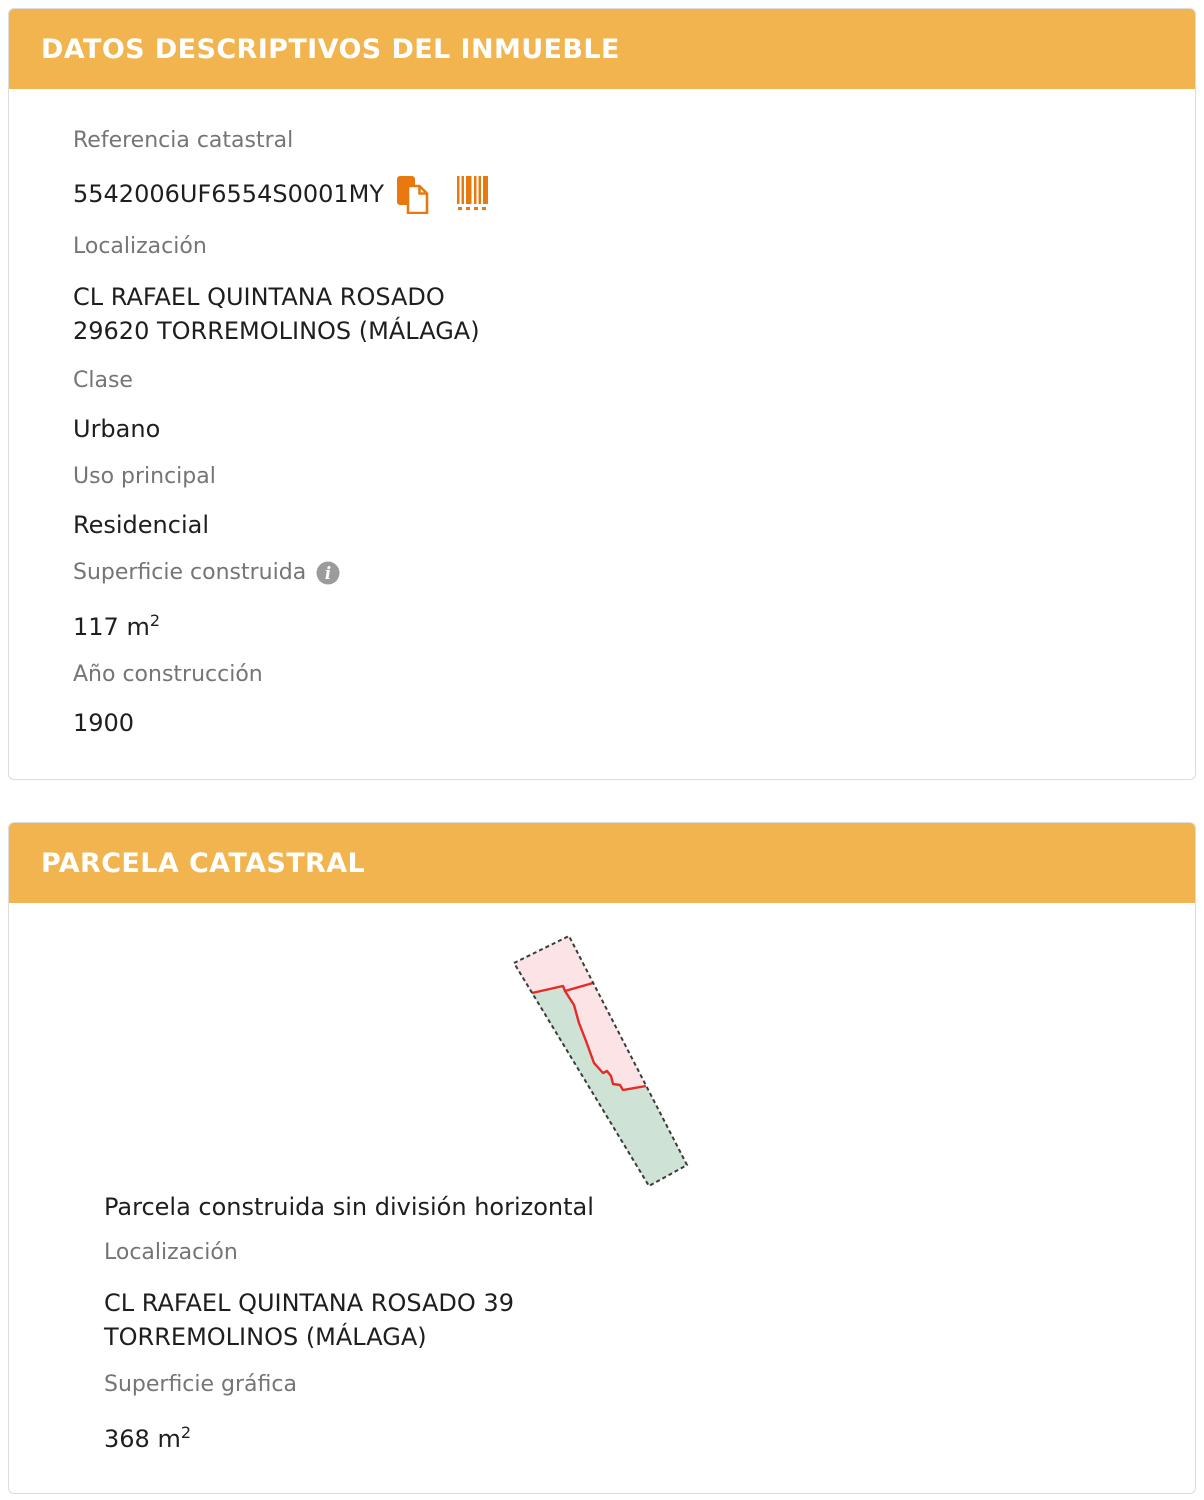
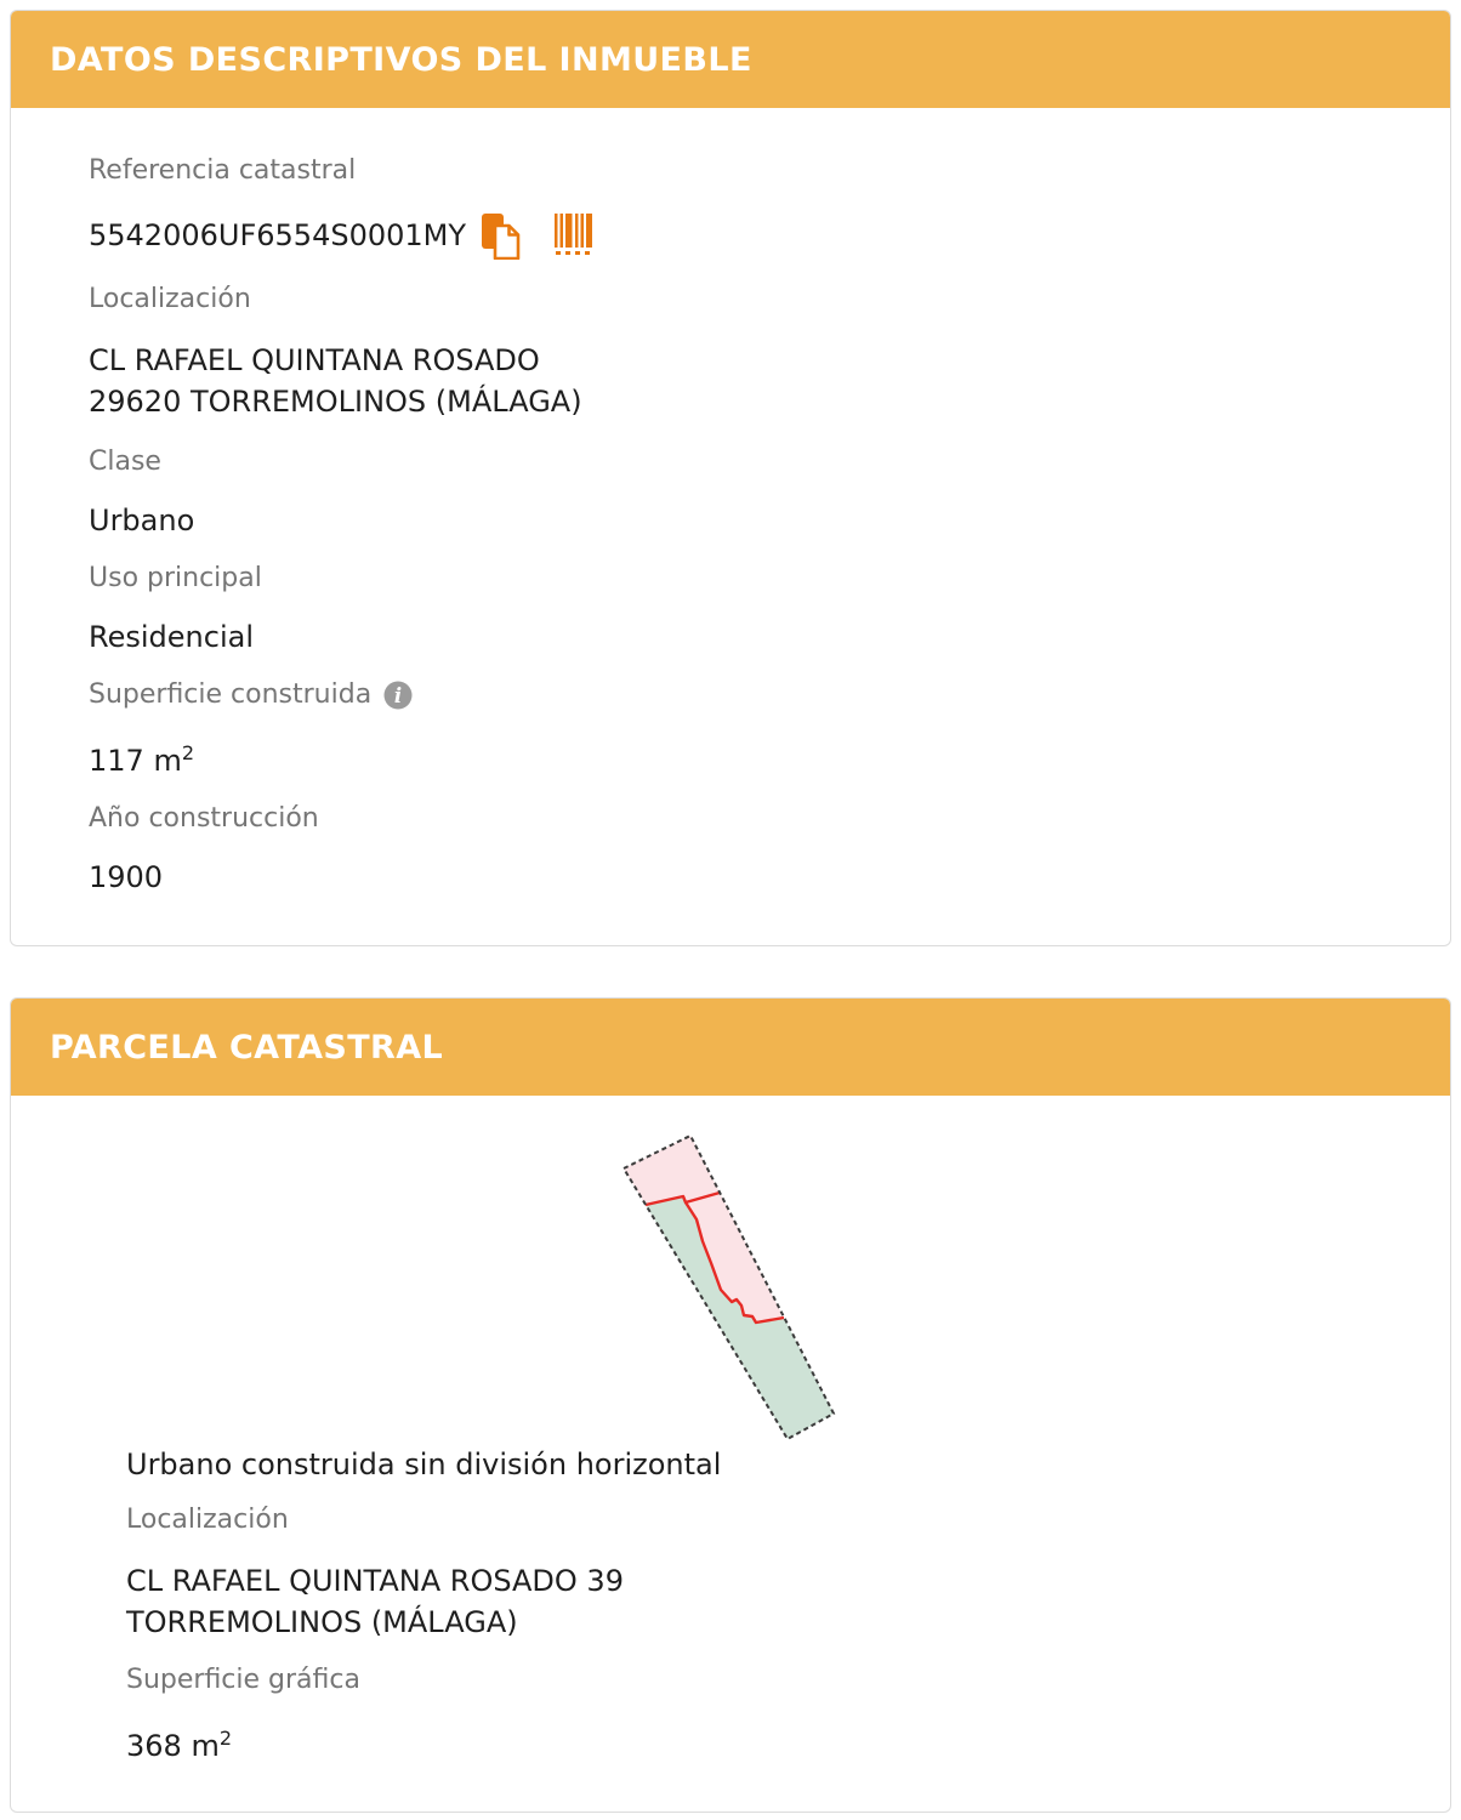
  DATOS DESCRIPTIVOS DEL INMUEBLE
  Referencia catastral
  5542006UF6554S0001MY
  Localización
  CL RAFAEL QUINTANA ROSADO
  29620 TORREMOLINOS (MÁLAGA)
  Clase
  Urbano
  Uso principal
  Residencial
  Superficie construida
  i
  117 m2
  Año construcción
  1900
  PARCELA CATASTRAL
- Parcela construida sin división horizontal
+ Urbano construida sin división horizontal
  Localización
  CL RAFAEL QUINTANA ROSADO 39
  TORREMOLINOS (MÁLAGA)
  Superficie gráfica
  368 m2
